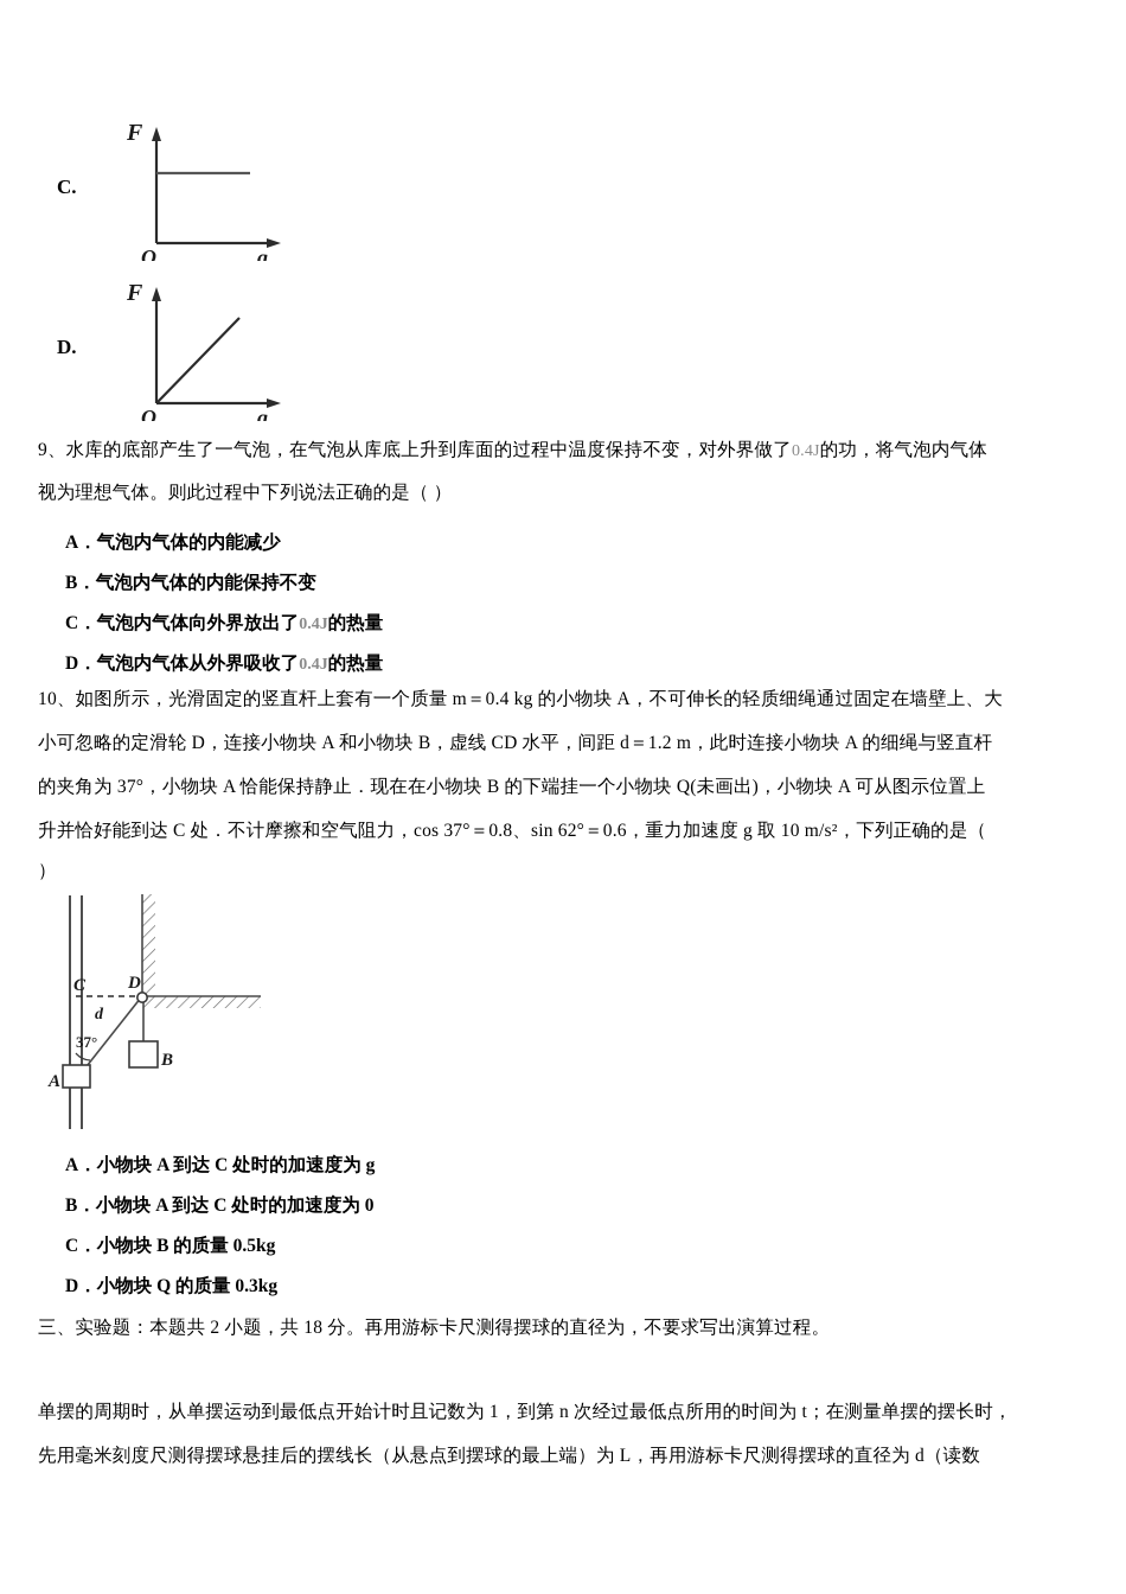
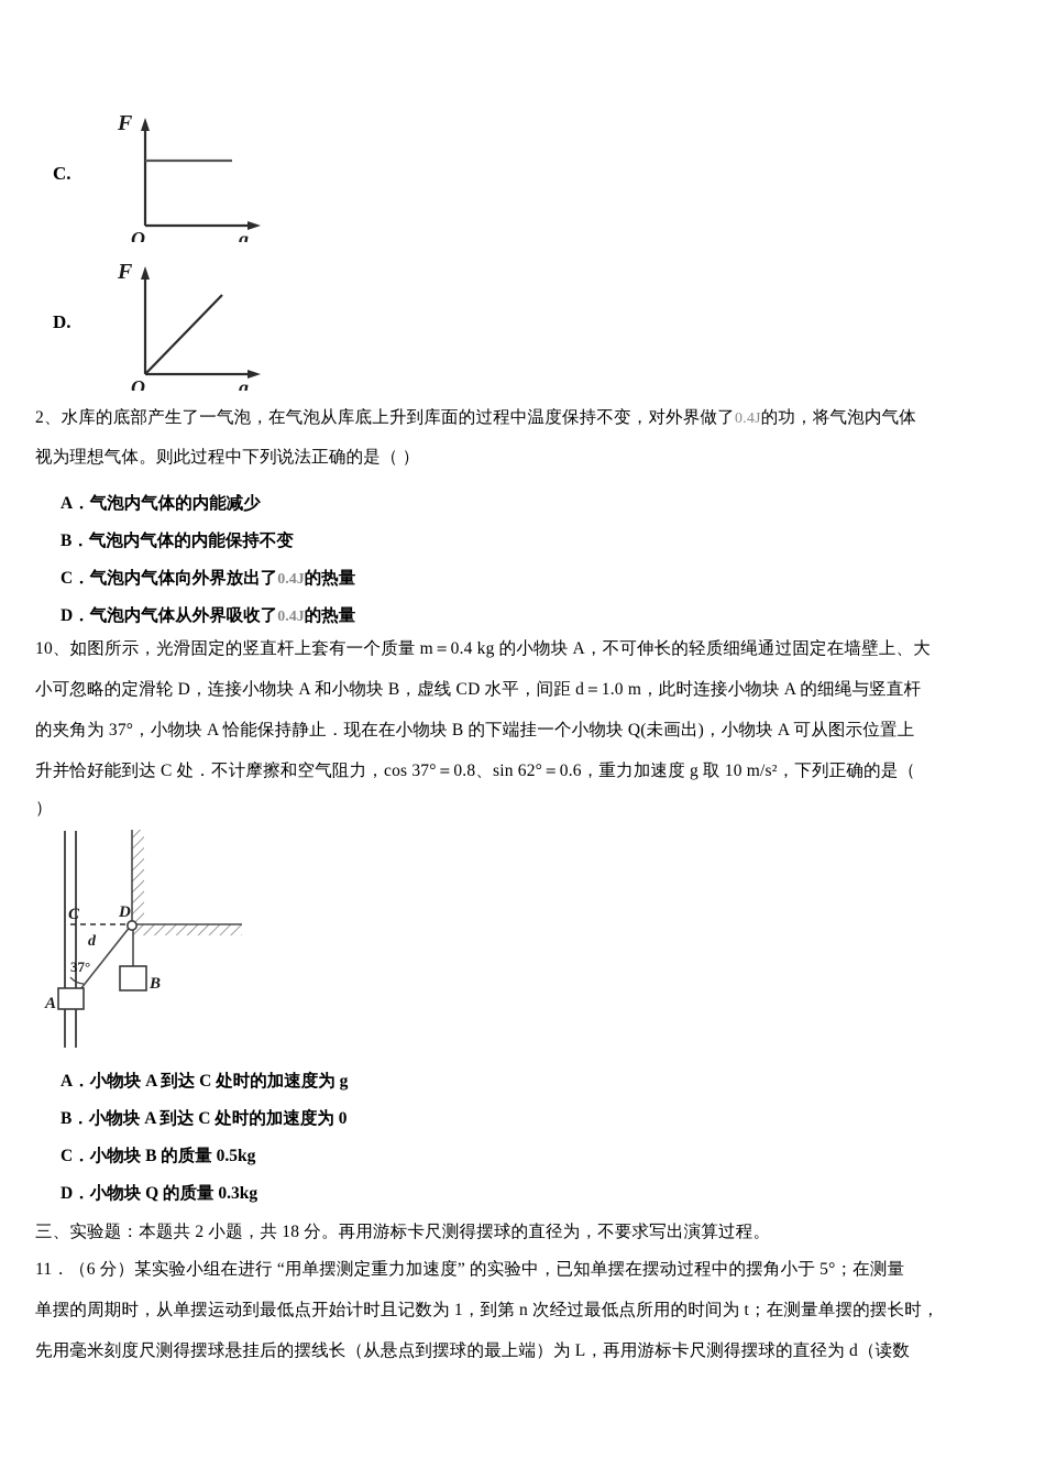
  C.
  F
  O
  q
  D.
  F
  O
  q
- 9、水库的底部产生了一气泡，在气泡从库底上升到库面的过程中温度保持不变，对外界做了0.4J的功，将气泡内气体
+ 2、水库的底部产生了一气泡，在气泡从库底上升到库面的过程中温度保持不变，对外界做了0.4J的功，将气泡内气体
  视为理想气体。则此过程中下列说法正确的是（ ）
  A．气泡内气体的内能减少
  B．气泡内气体的内能保持不变
  C．气泡内气体向外界放出了0.4J的热量
  D．气泡内气体从外界吸收了0.4J的热量
  10、如图所示，光滑固定的竖直杆上套有一个质量 m＝0.4 kg 的小物块 A，不可伸长的轻质细绳通过固定在墙壁上、大
- 小可忽略的定滑轮 D，连接小物块 A 和小物块 B，虚线 CD 水平，间距 d＝1.2 m，此时连接小物块 A 的细绳与竖直杆
+ 小可忽略的定滑轮 D，连接小物块 A 和小物块 B，虚线 CD 水平，间距 d＝1.0 m，此时连接小物块 A 的细绳与竖直杆
  的夹角为 37°，小物块 A 恰能保持静止．现在在小物块 B 的下端挂一个小物块 Q(未画出)，小物块 A 可从图示位置上
  升并恰好能到达 C 处．不计摩擦和空气阻力，cos 37°＝0.8、sin 62°＝0.6，重力加速度 g 取 10 m/s²，下列正确的是（
  ）
  C
  D
  d
  37°
  A
  B
  A．小物块 A 到达 C 处时的加速度为 g
  B．小物块 A 到达 C 处时的加速度为 0
  C．小物块 B 的质量 0.5kg
  D．小物块 Q 的质量 0.3kg
  三、实验题：本题共 2 小题，共 18 分。再用游标卡尺测得摆球的直径为，不要求写出演算过程。
+ 11．（6 分）某实验小组在进行 “用单摆测定重力加速度” 的实验中，已知单摆在摆动过程中的摆角小于 5°；在测量
  单摆的周期时，从单摆运动到最低点开始计时且记数为 1，到第 n 次经过最低点所用的时间为 t；在测量单摆的摆长时，
  先用毫米刻度尺测得摆球悬挂后的摆线长（从悬点到摆球的最上端）为 L，再用游标卡尺测得摆球的直径为 d（读数
